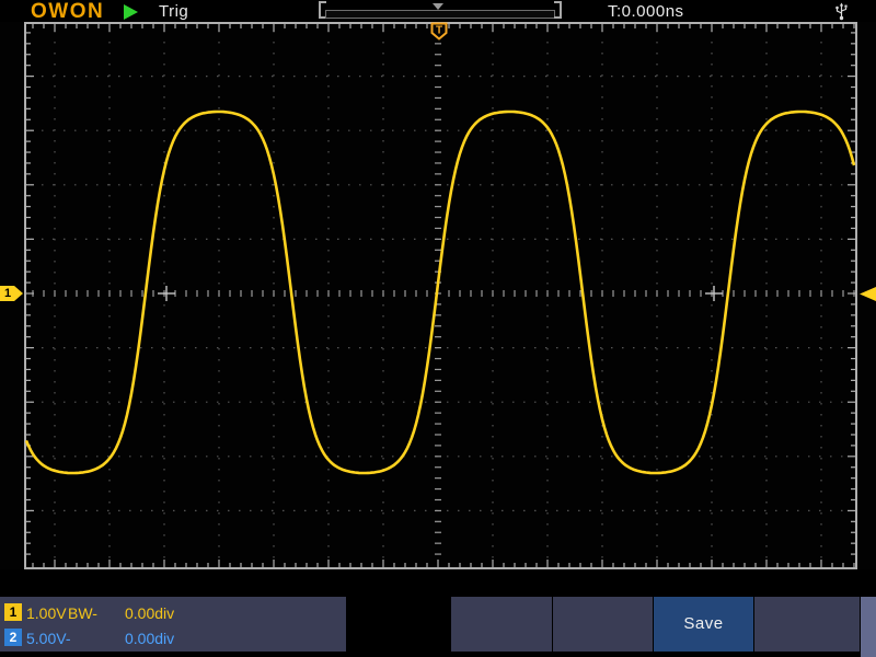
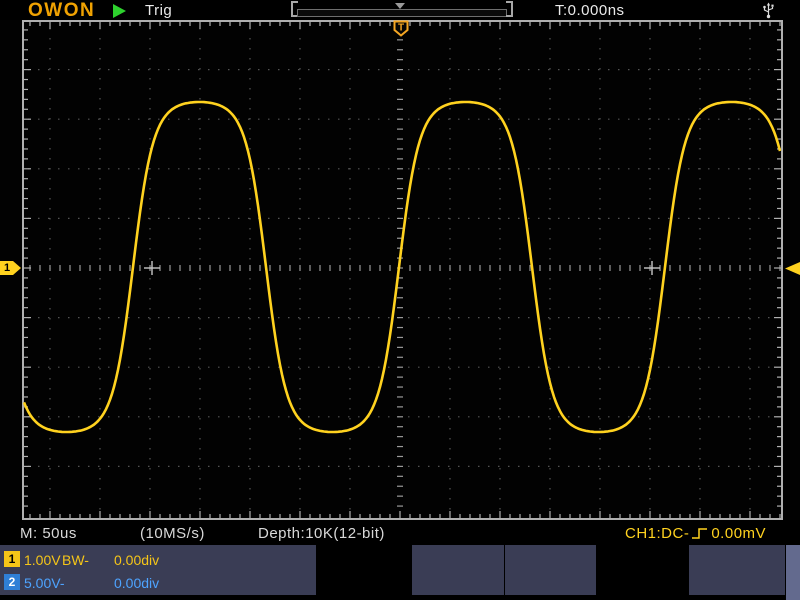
  OWON
  Trig
  T:0.000ns
  1
  T
+ M: 50us
+ (10MS/s)
+ Depth:10K(12-bit)
+ CH1:DC-
+ 0.00mV
  1
  1.00V
  BW-
  0.00div
  2
  5.00V-
  0.00div
- Save
